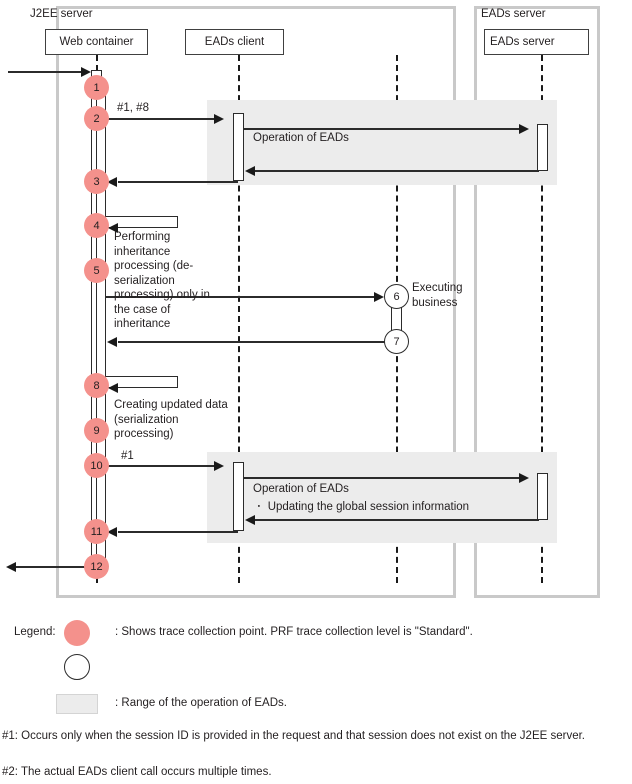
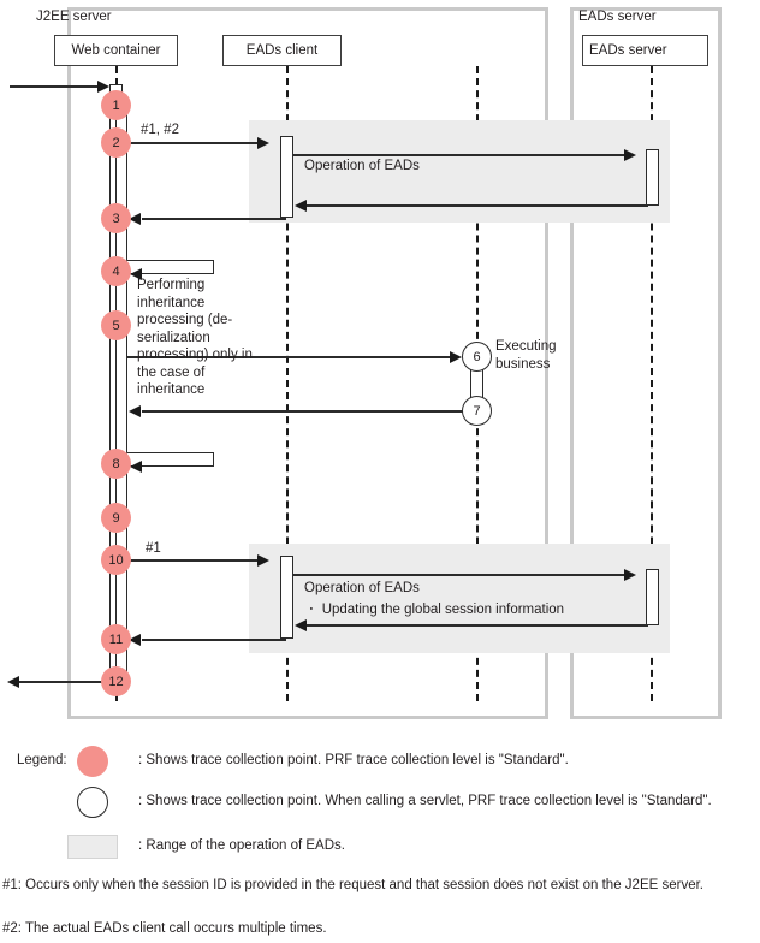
  J2EE server
  EADs server
  Web container
  EADs client
  EADs server
- #1, #8
+ #1, #2
  #1
  Operation of EADs
  Operation of EADs
  ・ Updating the global session information
  Performing inheritance processing (de-serialization processing) only in the case of inheritance
- Creating updated data (serialization processing)
  Executing business
  1
  2
  3
  4
  5
  6
  7
  8
  9
  10
  11
  12
  Legend:
  : Shows trace collection point. PRF trace collection level is "Standard".
+ : Shows trace collection point. When calling a servlet, PRF trace collection level is "Standard".
  : Range of the operation of EADs.
  #1: Occurs only when the session ID is provided in the request and that session does not exist on the J2EE server.
  #2: The actual EADs client call occurs multiple times.
